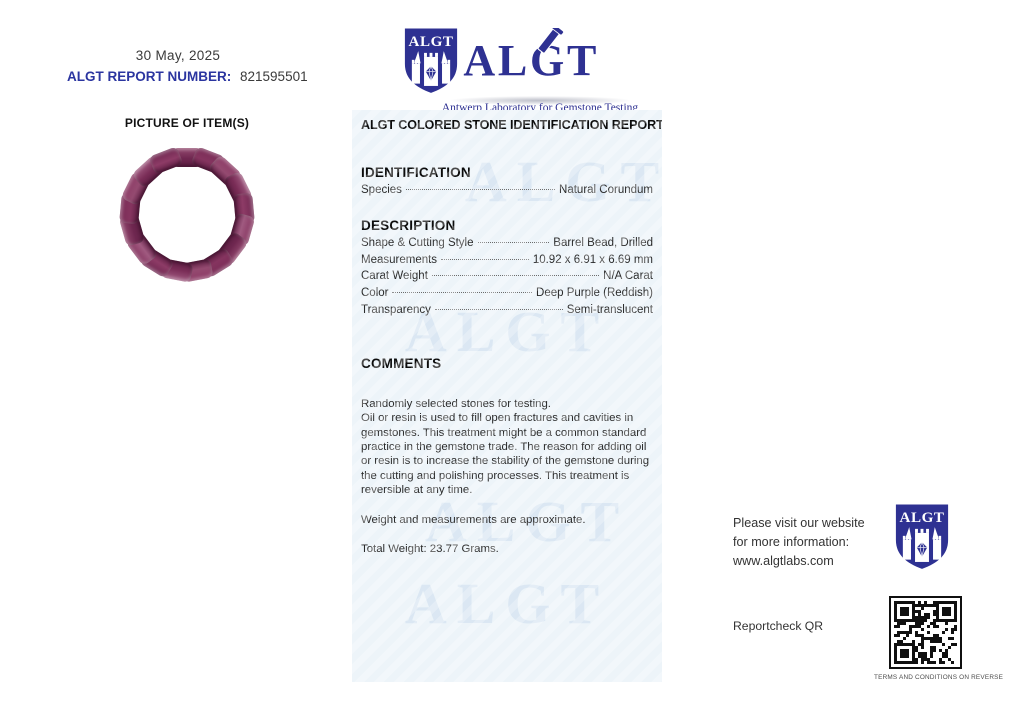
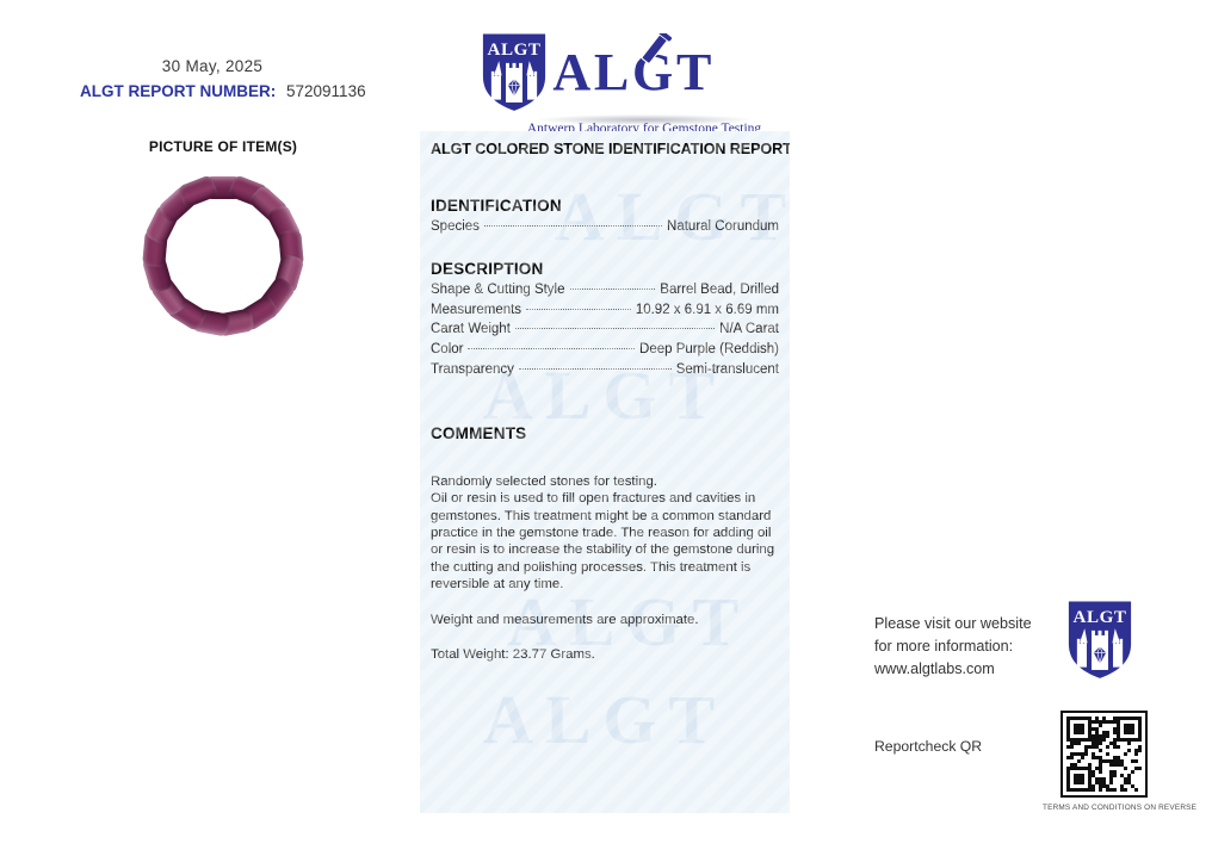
  30 May, 2025
- ALGT REPORT NUMBER: 821595501
+ ALGT REPORT NUMBER: 572091136
  ALGT
  ALGT
  Antwerp Laboratory for Gemstone Testing
  PICTURE OF ITEM(S)
  Please visit our website
  for more information:
  www.algtlabs.com
  ALGT
  Reportcheck QR
